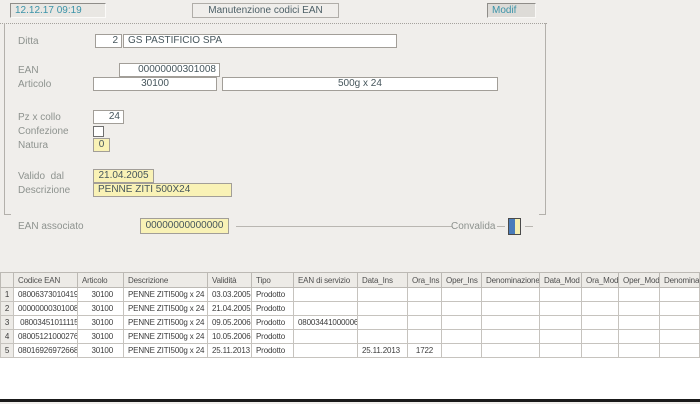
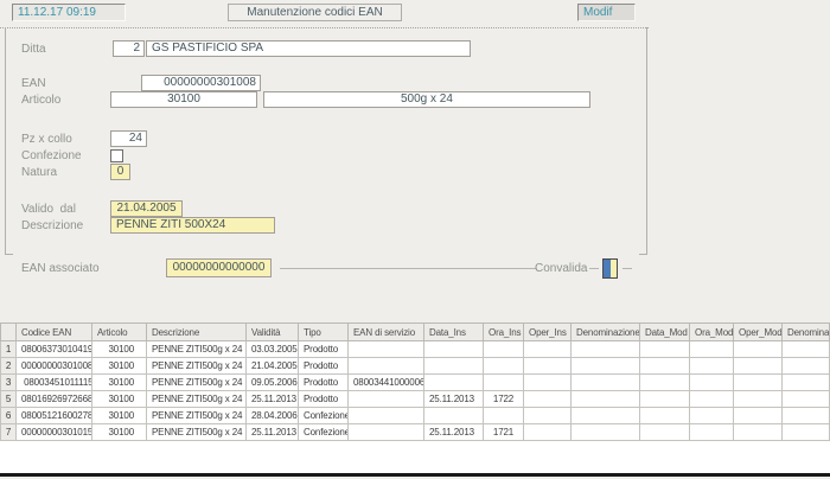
- 12.12.17 09:19
+ 11.12.17 09:19
  Manutenzione codici EAN
  Modif
  Ditta
  2
  GS PASTIFICIO SPA
  EAN
  00000000301008
  Articolo
  30100
  500g x 24
  Pz x collo
  24
  Confezione
  Natura
  0
  Valido dal
  21.04.2005
  Descrizione
  PENNE ZITI 500X24
  EAN associato
  00000000000000
  Convalida
  	Codice EAN	Articolo	Descrizione	Validità	Tipo	EAN di servizio	Data_Ins	Ora_Ins	Oper_Ins	Denominazione	Data_Mod	Ora_Mod	Oper_Mod	Denomina
  1	08006373010419	30100	PENNE ZITI500g x 24	03.03.2005	Prodotto
  2	00000000301008	30100	PENNE ZITI500g x 24	21.04.2005	Prodotto
  3	08003451011115	30100	PENNE ZITI500g x 24	09.05.2006	Prodotto	08003441000006
- 4	08005121000276	30100	PENNE ZITI500g x 24	10.05.2006	Prodotto
  5	08016926972668	30100	PENNE ZITI500g x 24	25.11.2013	Prodotto		25.11.2013	1722
+ 6	08005121600278	30100	PENNE ZITI500g x 24	28.04.2006	Confezione
+ 7	00000000301015	30100	PENNE ZITI500g x 24	25.11.2013	Confezione		25.11.2013	1721
